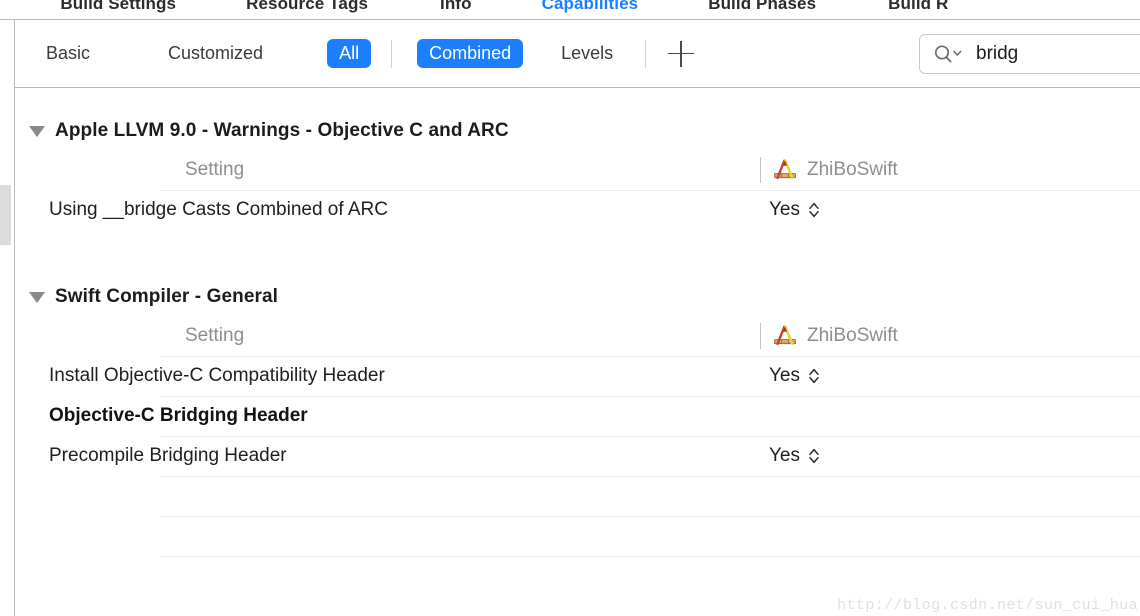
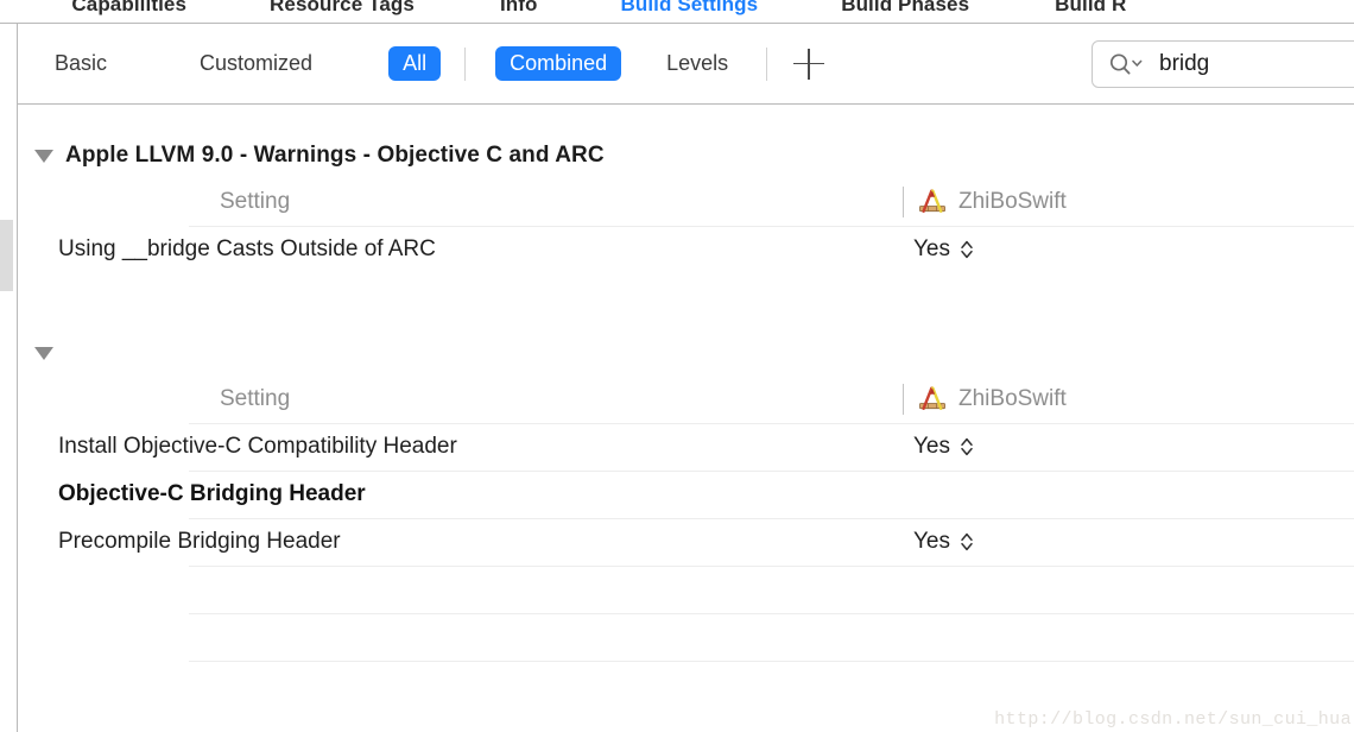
- Build Settings
+ Capabilities
  Resource Tags
  Info
- Capabilities
+ Build Settings
  Build Phases
  Build R
  Basic
  Customized
  All
  Combined
  Levels
  bridg
  Apple LLVM 9.0 - Warnings - Objective C and ARC
  Setting
  ZhiBoSwift
- Using __bridge Casts Combined of ARC
+ Using __bridge Casts Outside of ARC
  Yes
- Swift Compiler - General
  Setting
  ZhiBoSwift
  Install Objective-C Compatibility Header
  Yes
  Objective-C Bridging Header
  Precompile Bridging Header
  Yes
  http://blog.csdn.net/sun_cui_hua
